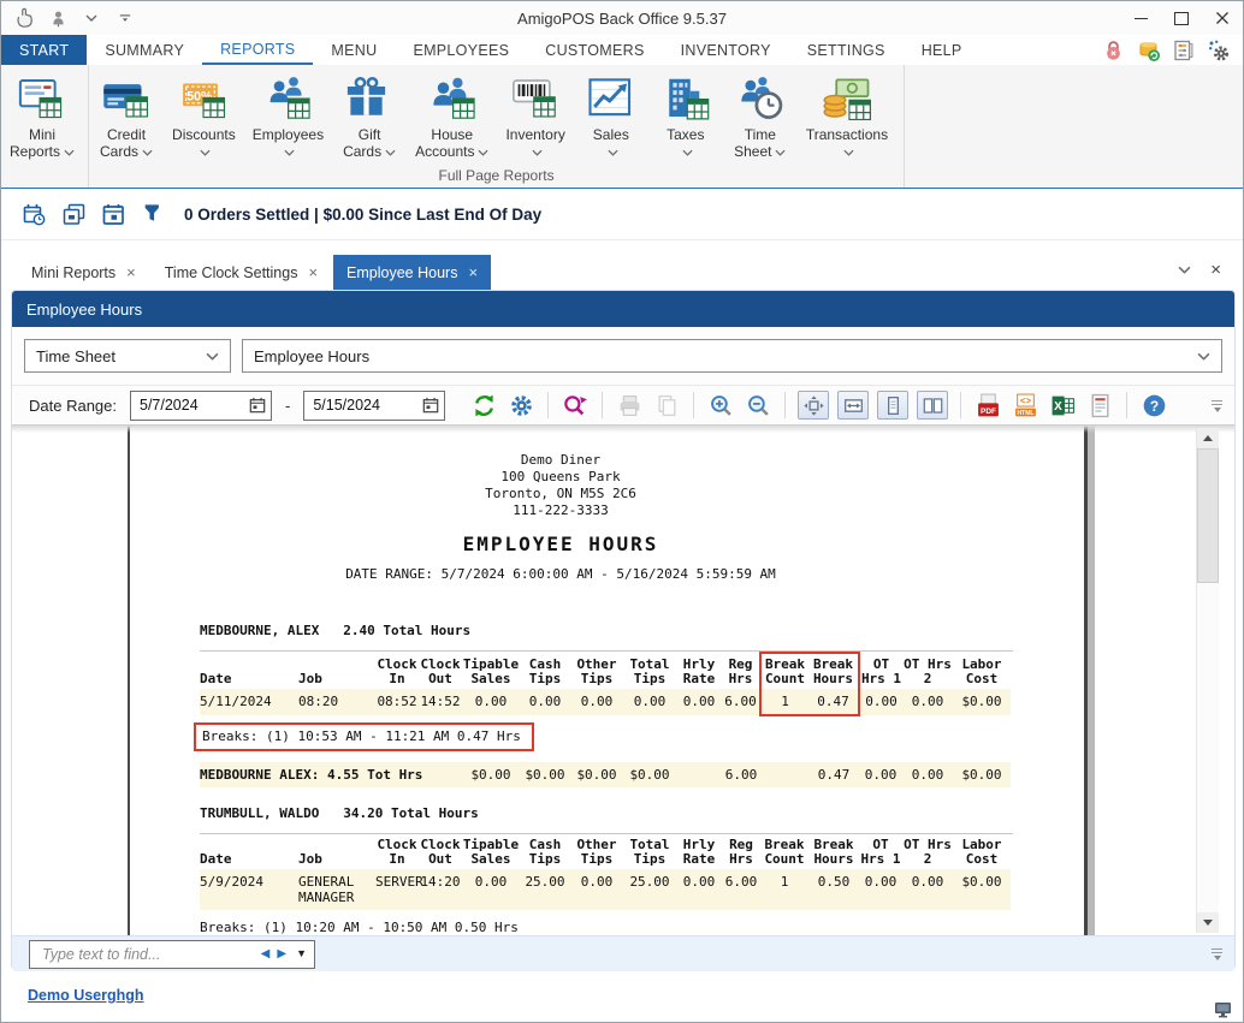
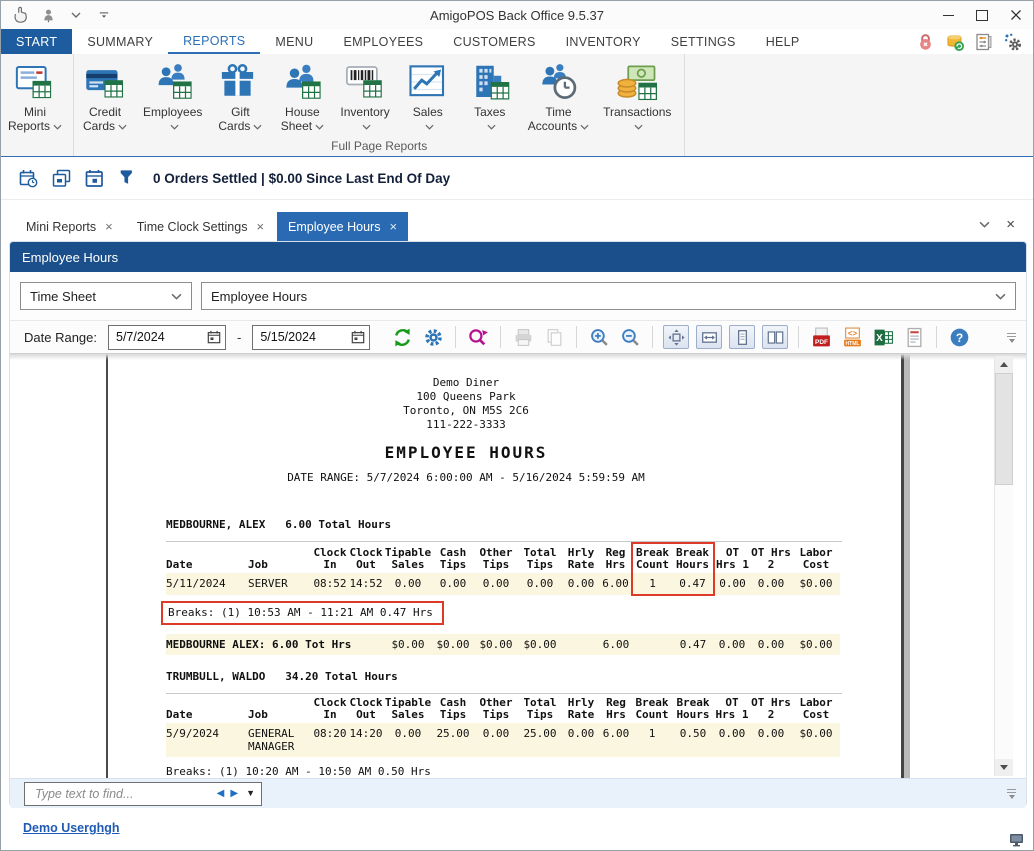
  AmigoPOS Back Office 9.5.37
  START
  SUMMARY
  REPORTS
  MENU
  EMPLOYEES
  CUSTOMERS
  INVENTORY
  SETTINGS
  HELP
  Mini
  Reports
  Full Page Reports
  Credit
  Cards
- Discounts
  Employees
  Gift
  Cards
  House
- Accounts
+ Sheet
  Inventory
  Sales
  Taxes
  Time
- Sheet
+ Accounts
  Transactions
  0 Orders Settled | $0.00 Since Last End Of Day
  Mini Reports
  ×
  Time Clock Settings
  ×
  Employee Hours
  ×
  ×
  Employee Hours
  Time Sheet
  Employee Hours
  Date Range:
  5/7/2024
  -
  5/15/2024
  Demo Diner
  100 Queens Park
  Toronto, ON M5S 2C6
  111-222-3333
  EMPLOYEE HOURS
  DATE RANGE: 5/7/2024 6:00:00 AM - 5/16/2024 5:59:59 AM
- MEDBOURNE, ALEX 2.40 Total Hours
+ MEDBOURNE, ALEX 6.00 Total Hours
  Date	Job	Clock In	Clock Out	Tipable Sales	Cash Tips	Other Tips	Total Tips	Hrly Rate	Reg Hrs	Break Count	Break Hours	OT Hrs 1	OT Hrs 2	Labor Cost
- 5/11/2024	08:20	08:52	14:52	0.00	0.00	0.00	0.00	0.00	6.00	1	0.47	0.00	0.00	$0.00
+ 5/11/2024	SERVER	08:52	14:52	0.00	0.00	0.00	0.00	0.00	6.00	1	0.47	0.00	0.00	$0.00
  Breaks: (1) 10:53 AM - 11:21 AM 0.47 Hrs
- MEDBOURNE ALEX: 4.55 Tot Hrs	$0.00	$0.00	$0.00	$0.00		6.00		0.47	0.00	0.00	$0.00
+ MEDBOURNE ALEX: 6.00 Tot Hrs	$0.00	$0.00	$0.00	$0.00		6.00		0.47	0.00	0.00	$0.00
  TRUMBULL, WALDO 34.20 Total Hours
  Date	Job	Clock In	Clock Out	Tipable Sales	Cash Tips	Other Tips	Total Tips	Hrly Rate	Reg Hrs	Break Count	Break Hours	OT Hrs 1	OT Hrs 2	Labor Cost
- 5/9/2024	GENERAL MANAGER	SERVER	14:20	0.00	25.00	0.00	25.00	0.00	6.00	1	0.50	0.00	0.00	$0.00
+ 5/9/2024	GENERAL MANAGER	08:20	14:20	0.00	25.00	0.00	25.00	0.00	6.00	1	0.50	0.00	0.00	$0.00
  Breaks: (1) 10:20 AM - 10:50 AM 0.50 Hrs
  Type text to find...
  ◀
  ▶
  ▼
  Demo Userghgh
